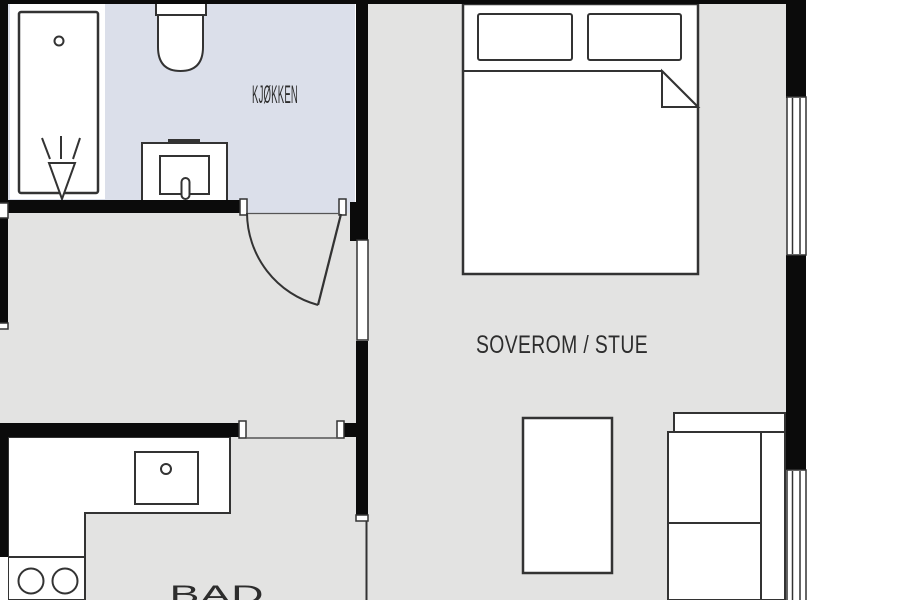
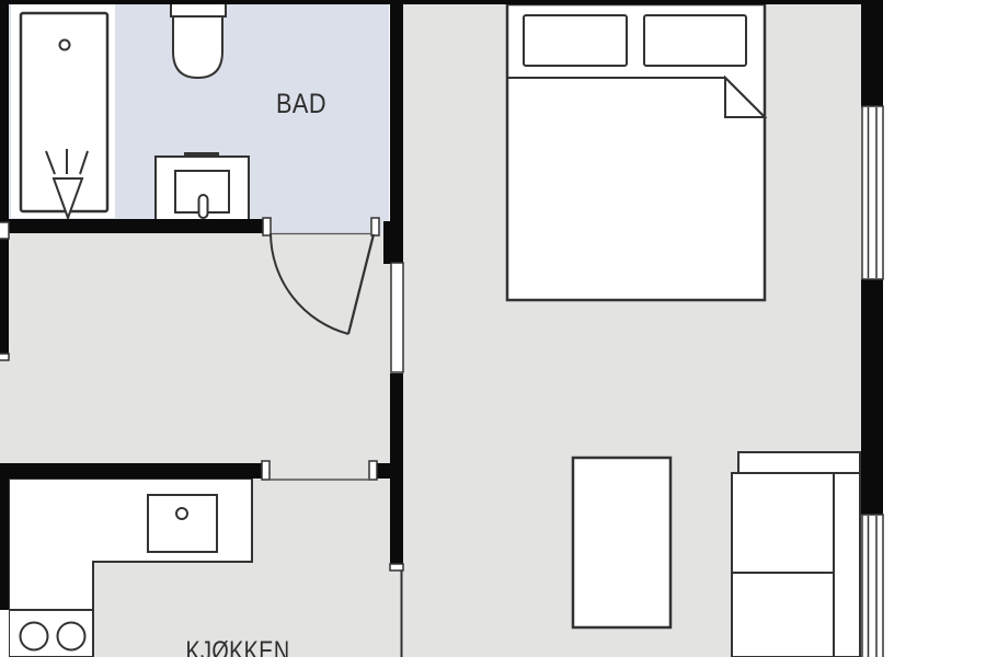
- KJØKKEN
+ BAD
- SOVEROM / STUE
- BAD
+ KJØKKEN
